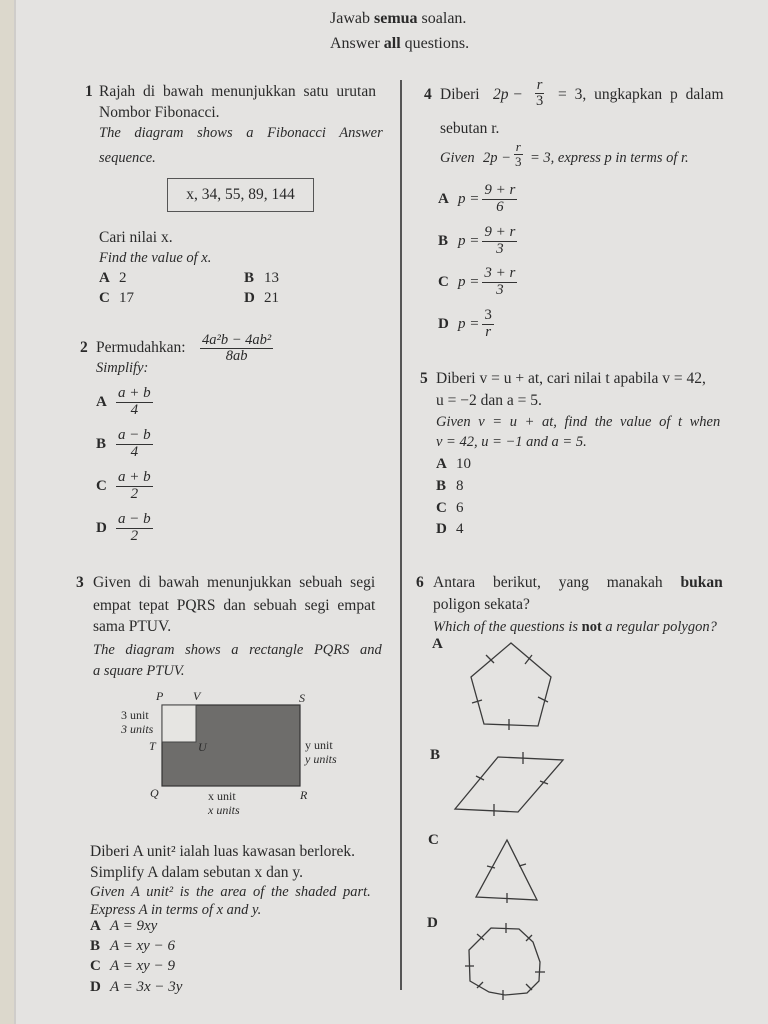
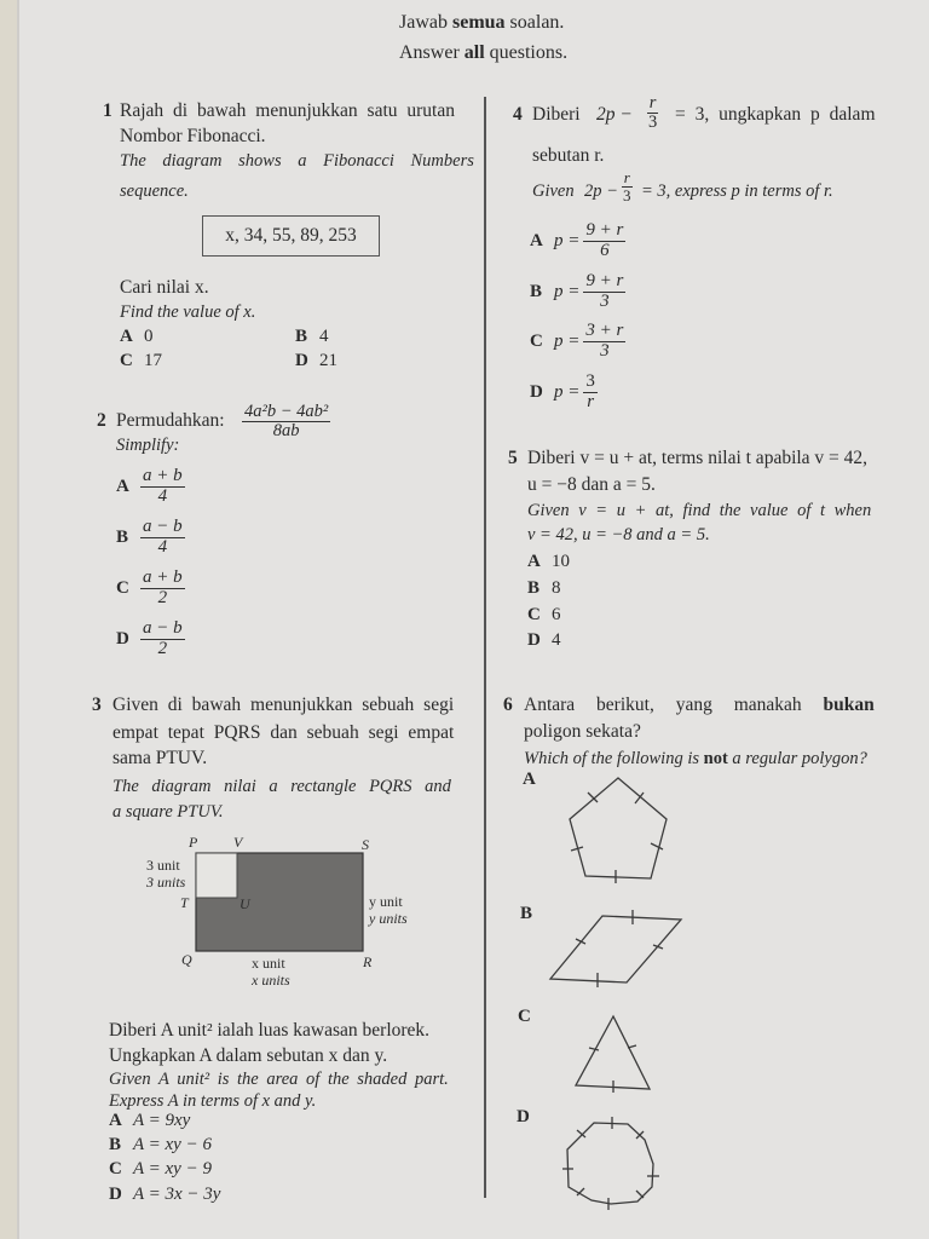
  Jawab semua soalan.
  Answer all questions.
  1
  Rajah di bawah menunjukkan satu urutan
  Nombor Fibonacci.
- The diagram shows a Fibonacci Answer
+ The diagram shows a Fibonacci Numbers
  sequence.
- x, 34, 55, 89, 144
+ x, 34, 55, 89, 253
  Cari nilai x.
  Find the value of x.
- A 2
+ A 0
- B 13
+ B 4
  C 17
  D 21
  2
  Permudahkan:
  Simplify:
  4a²b − 4ab²
  8ab
  A
  a + b
  4
  B
  a − b
  4
  C
  a + b
  2
  D
  a − b
  2
  3
  Given di bawah menunjukkan sebuah segi
  empat tepat PQRS dan sebuah segi empat
  sama PTUV.
- The diagram shows a rectangle PQRS and
+ The diagram nilai a rectangle PQRS and
  a square PTUV.
  P
  V
  S
  3 unit
  3 units
  T
  U
  y unit
  y units
  Q
  R
  x unit
  x units
  Diberi A unit² ialah luas kawasan berlorek.
- Simplify A dalam sebutan x dan y.
+ Ungkapkan A dalam sebutan x dan y.
  Given A unit² is the area of the shaded part.
  Express A in terms of x and y.
  A A = 9xy
  B A = xy − 6
  C A = xy − 9
  D A = 3x − 3y
  4
  Diberi
  2p −
  r
  3
  = 3, ungkapkan p dalam
  sebutan r.
  Given
  2p −
  r
  3
  = 3, express p in terms of r.
  A p =
  9 + r
  6
  B p =
  9 + r
  3
  C p =
  3 + r
  3
  D p =
  3
  r
  5
- Diberi v = u + at, cari nilai t apabila v = 42,
+ Diberi v = u + at, terms nilai t apabila v = 42,
- u = −2 dan a = 5.
+ u = −8 dan a = 5.
  Given v = u + at, find the value of t when
- v = 42, u = −1 and a = 5.
+ v = 42, u = −8 and a = 5.
  A 10
  B 8
  C 6
  D 4
  6
  Antara berikut, yang manakah bukan
  poligon sekata?
- Which of the questions is not a regular polygon?
+ Which of the following is not a regular polygon?
  A
  B
  C
  D
